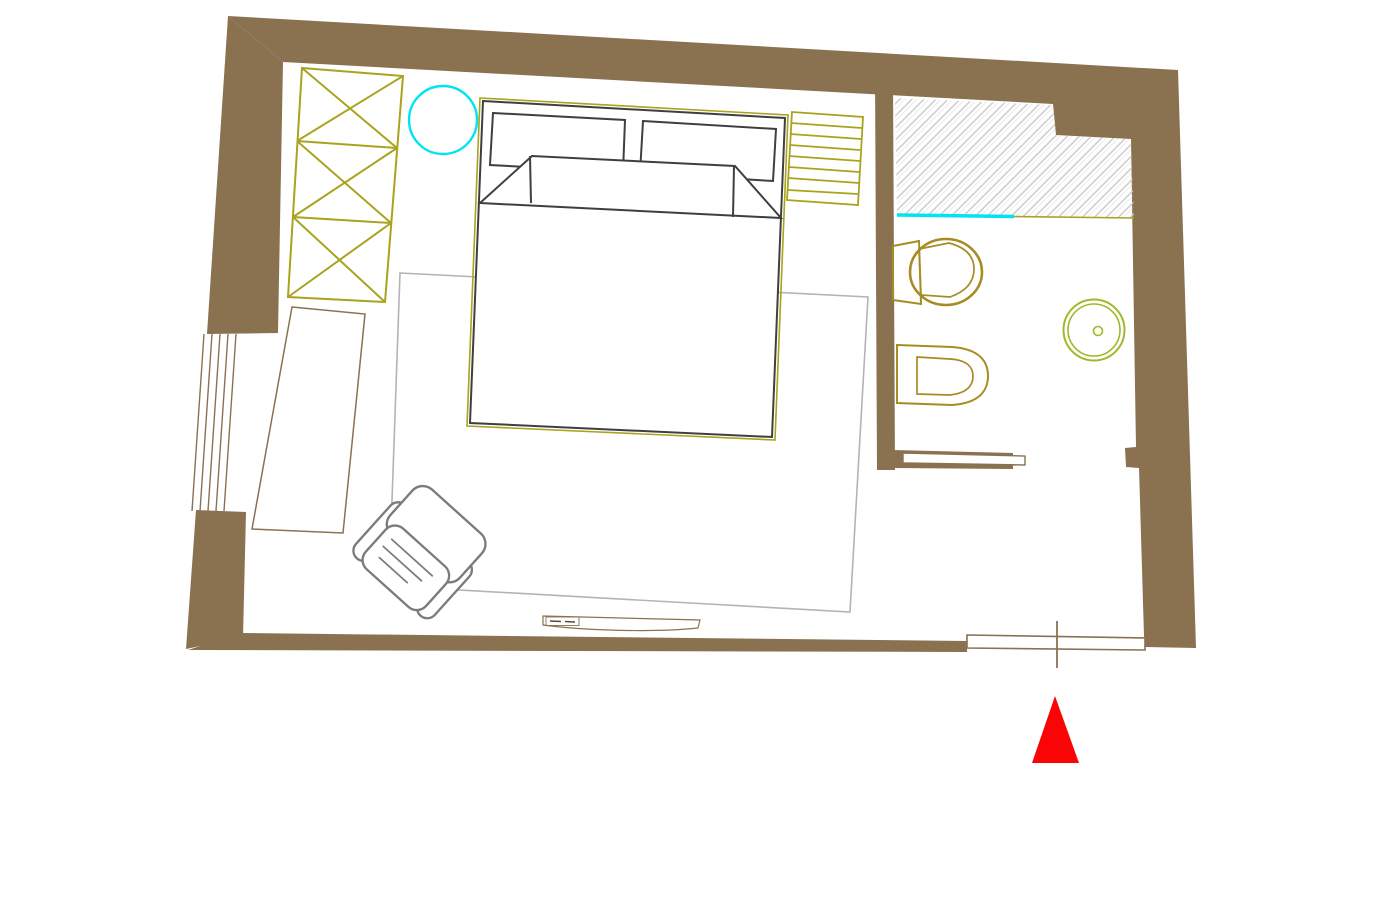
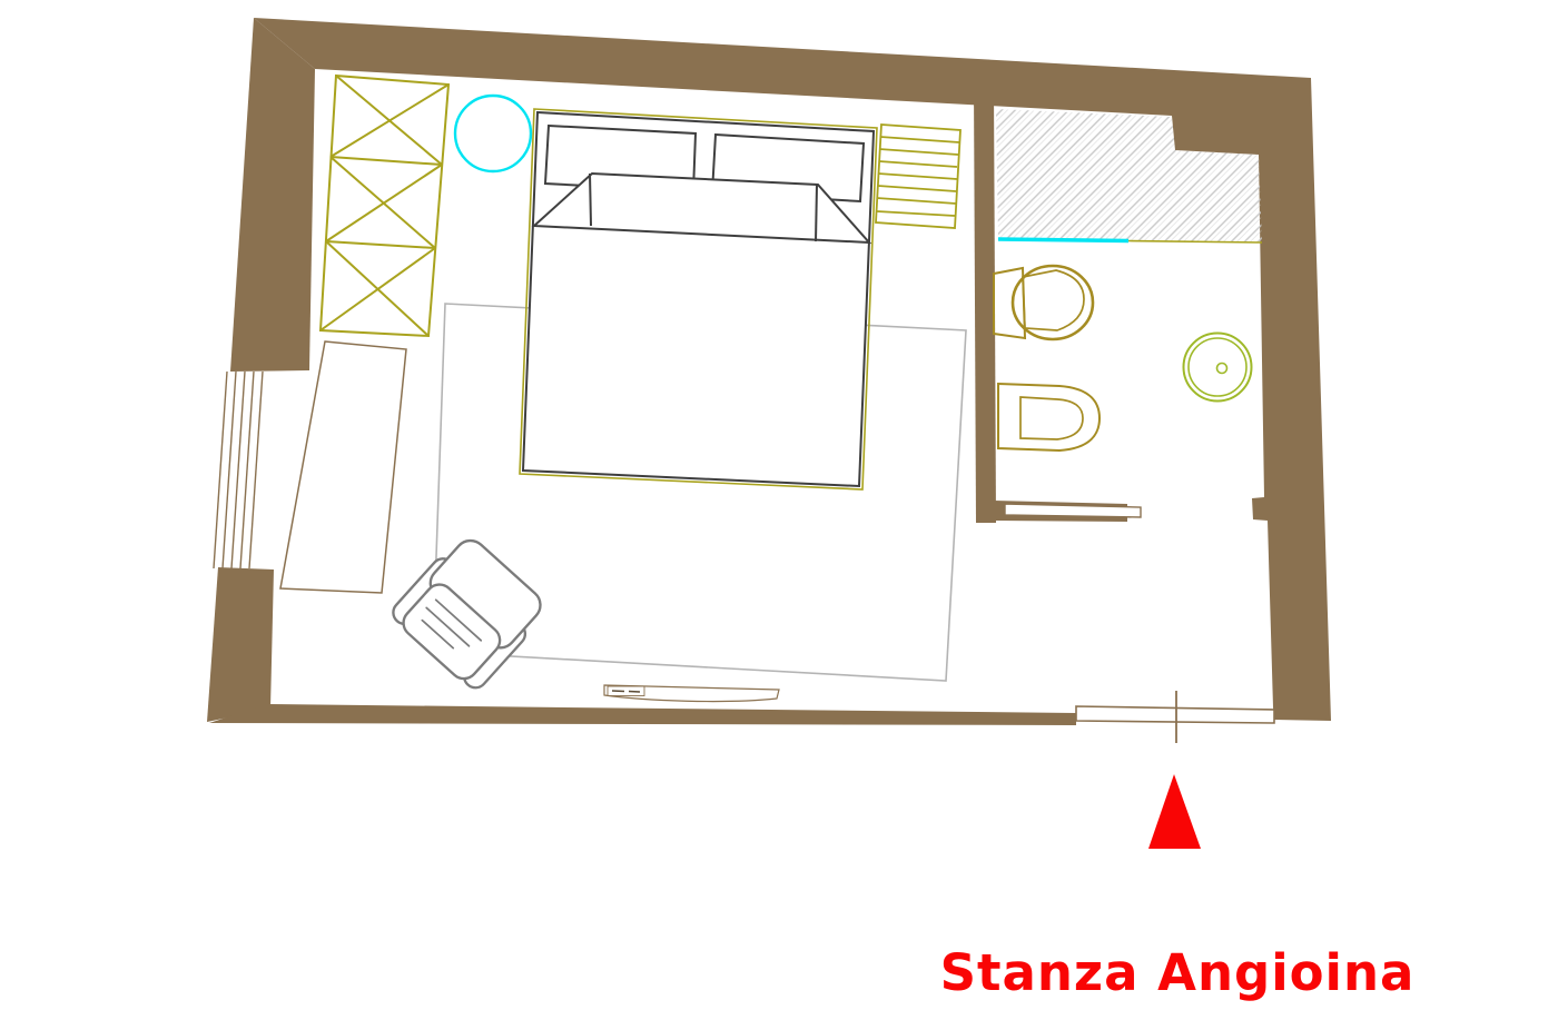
+ Stanza Angioina
